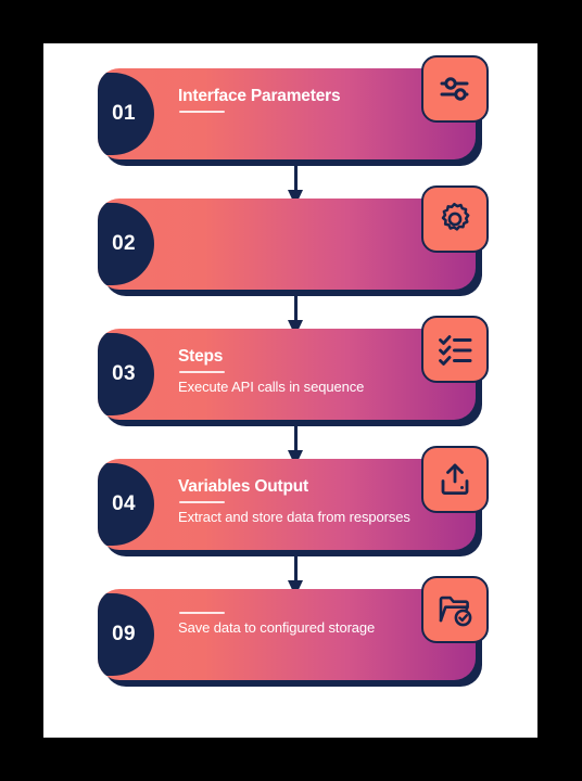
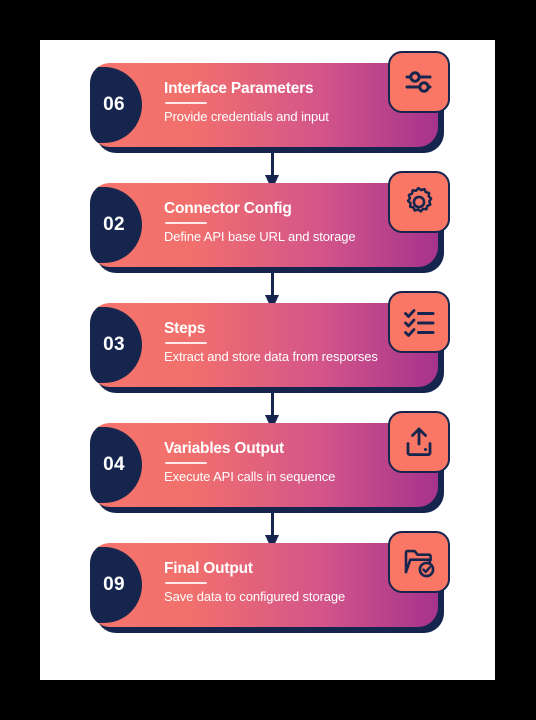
- 01
+ 06
  Interface Parameters
+ Provide credentials and input
  02
+ Connector Config
+ Define API base URL and storage
  03
  Steps
- Execute API calls in sequence
+ Extract and store data from resporses
  04
  Variables Output
- Extract and store data from resporses
+ Execute API calls in sequence
  09
+ Final Output
  Save data to configured storage
